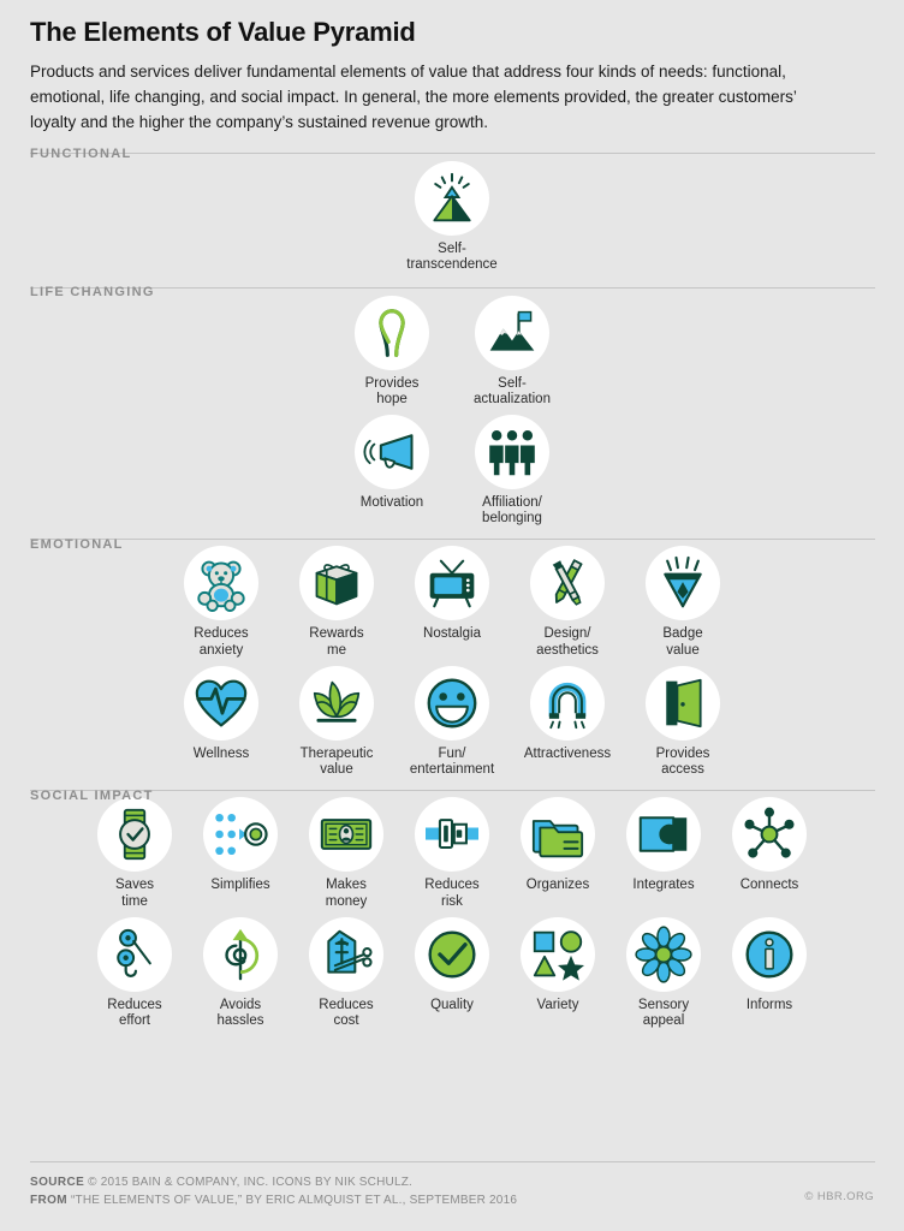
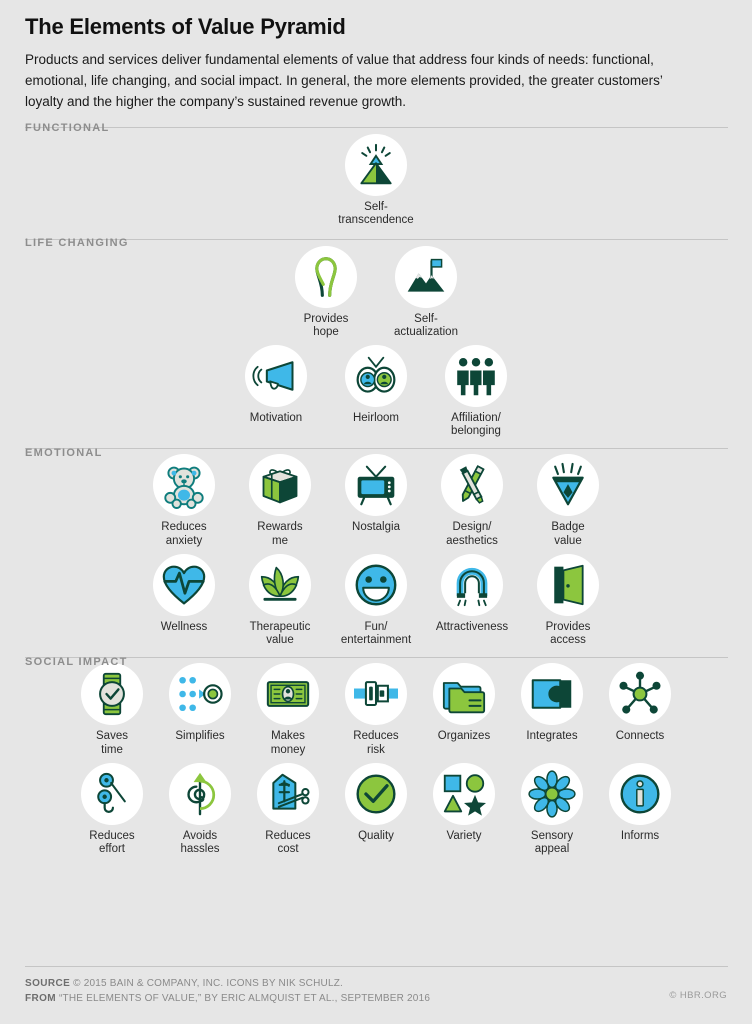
  The Elements of Value Pyramid
  Products and services deliver fundamental elements of value that address four kinds of needs: functional, emotional, life changing, and social impact. In general, the more elements provided, the greater customers’ loyalty and the higher the company’s sustained revenue growth.
  FUNCTIONAL
  Self-
  transcendence
  LIFE CHANGING
  Provides
  hope
  Self-
  actualization
  Motivation
+ Heirloom
  Affiliation/
  belonging
  EMOTIONAL
  Reduces
  anxiety
  Rewards
  me
  Nostalgia
  Design/
  aesthetics
  Badge
  value
  Wellness
  Therapeutic
  value
  Fun/
  entertainment
  Attractiveness
  Provides
  access
  SOCIAL IMPACT
  Saves
  time
  Simplifies
  Makes
  money
  Reduces
  risk
  Organizes
  Integrates
  Connects
  Reduces
  effort
  Avoids
  hassles
  Reduces
  cost
  Quality
  Variety
  Sensory
  appeal
  Informs
  SOURCE © 2015 BAIN & COMPANY, INC. ICONS BY NIK SCHULZ.
  FROM “THE ELEMENTS OF VALUE,” BY ERIC ALMQUIST ET AL., SEPTEMBER 2016
  © HBR.ORG
